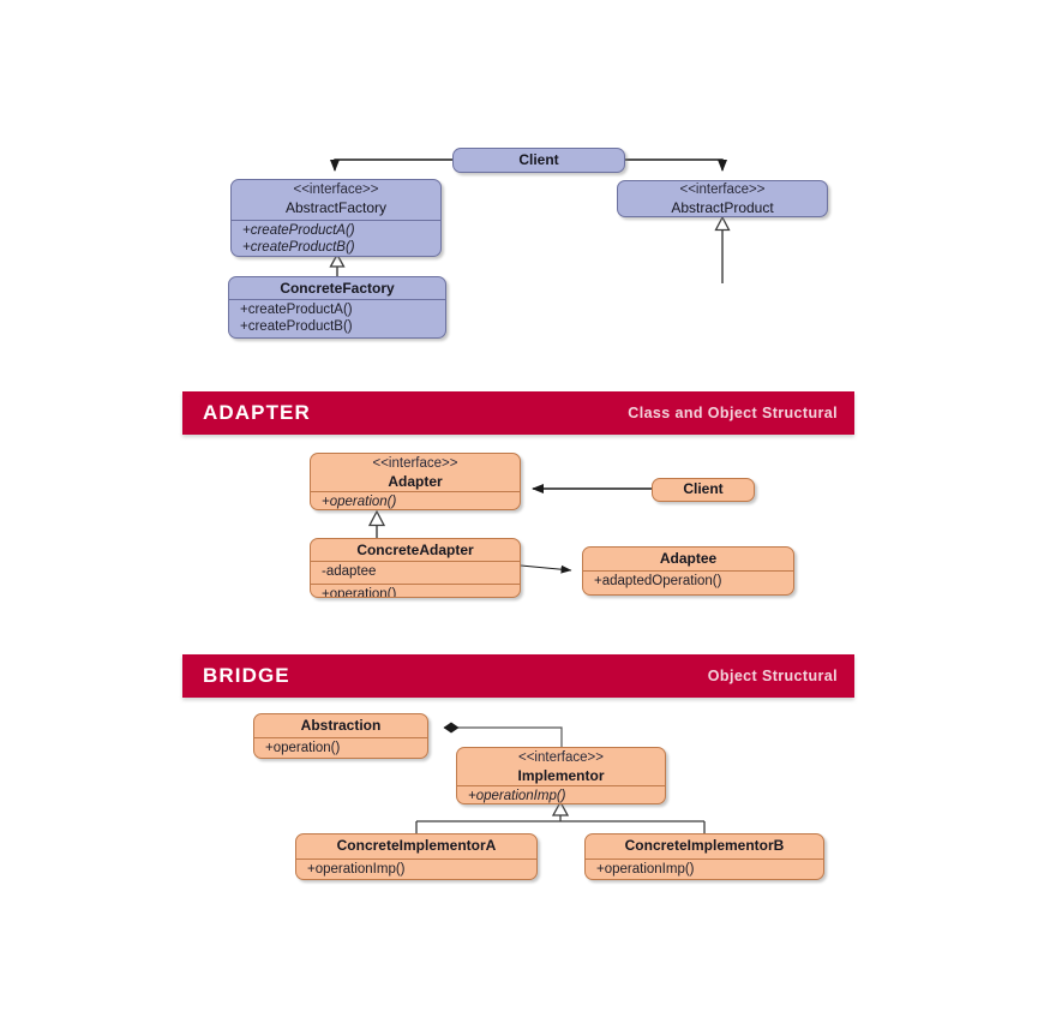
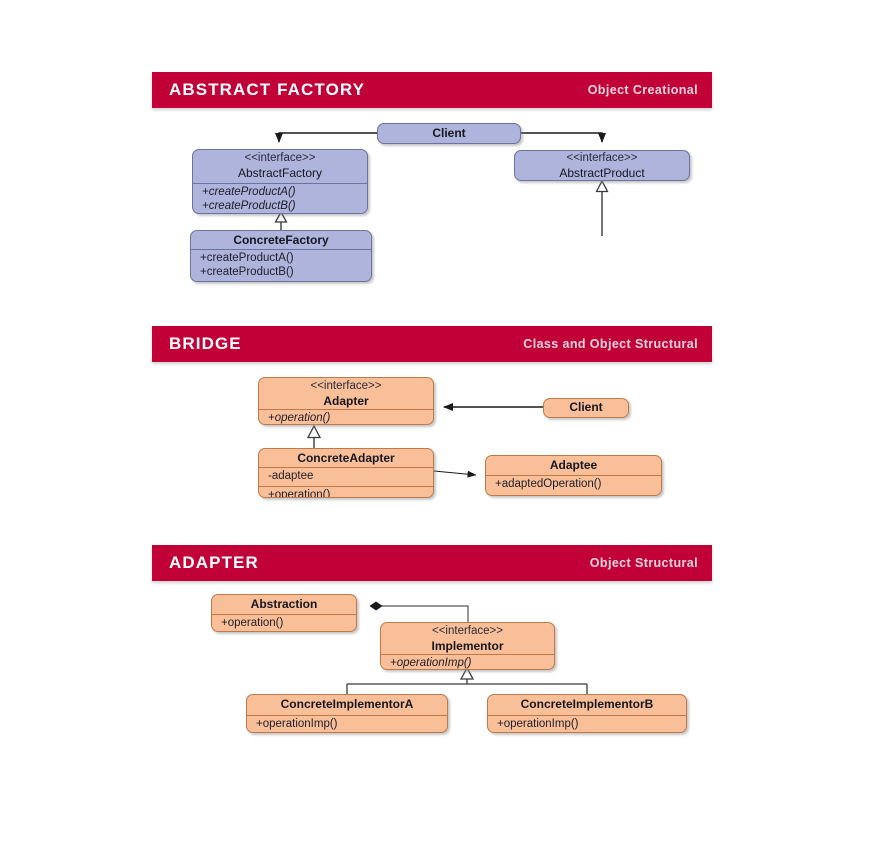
+ ABSTRACT FACTORY
+ Object Creational
  Client
  <<interface>>
  AbstractFactory
  +createProductA()
  +createProductB()
  ConcreteFactory
  +createProductA()
  +createProductB()
  <<interface>>
  AbstractProduct
- ADAPTER
+ BRIDGE
  Class and Object Structural
  <<interface>>
  Adapter
  +operation()
  ConcreteAdapter
  -adaptee
  +operation()
  Client
  Adaptee
  +adaptedOperation()
- BRIDGE
+ ADAPTER
  Object Structural
  Abstraction
  +operation()
  <<interface>>
  Implementor
  +operationImp()
  ConcreteImplementorA
  +operationImp()
  ConcreteImplementorB
  +operationImp()
